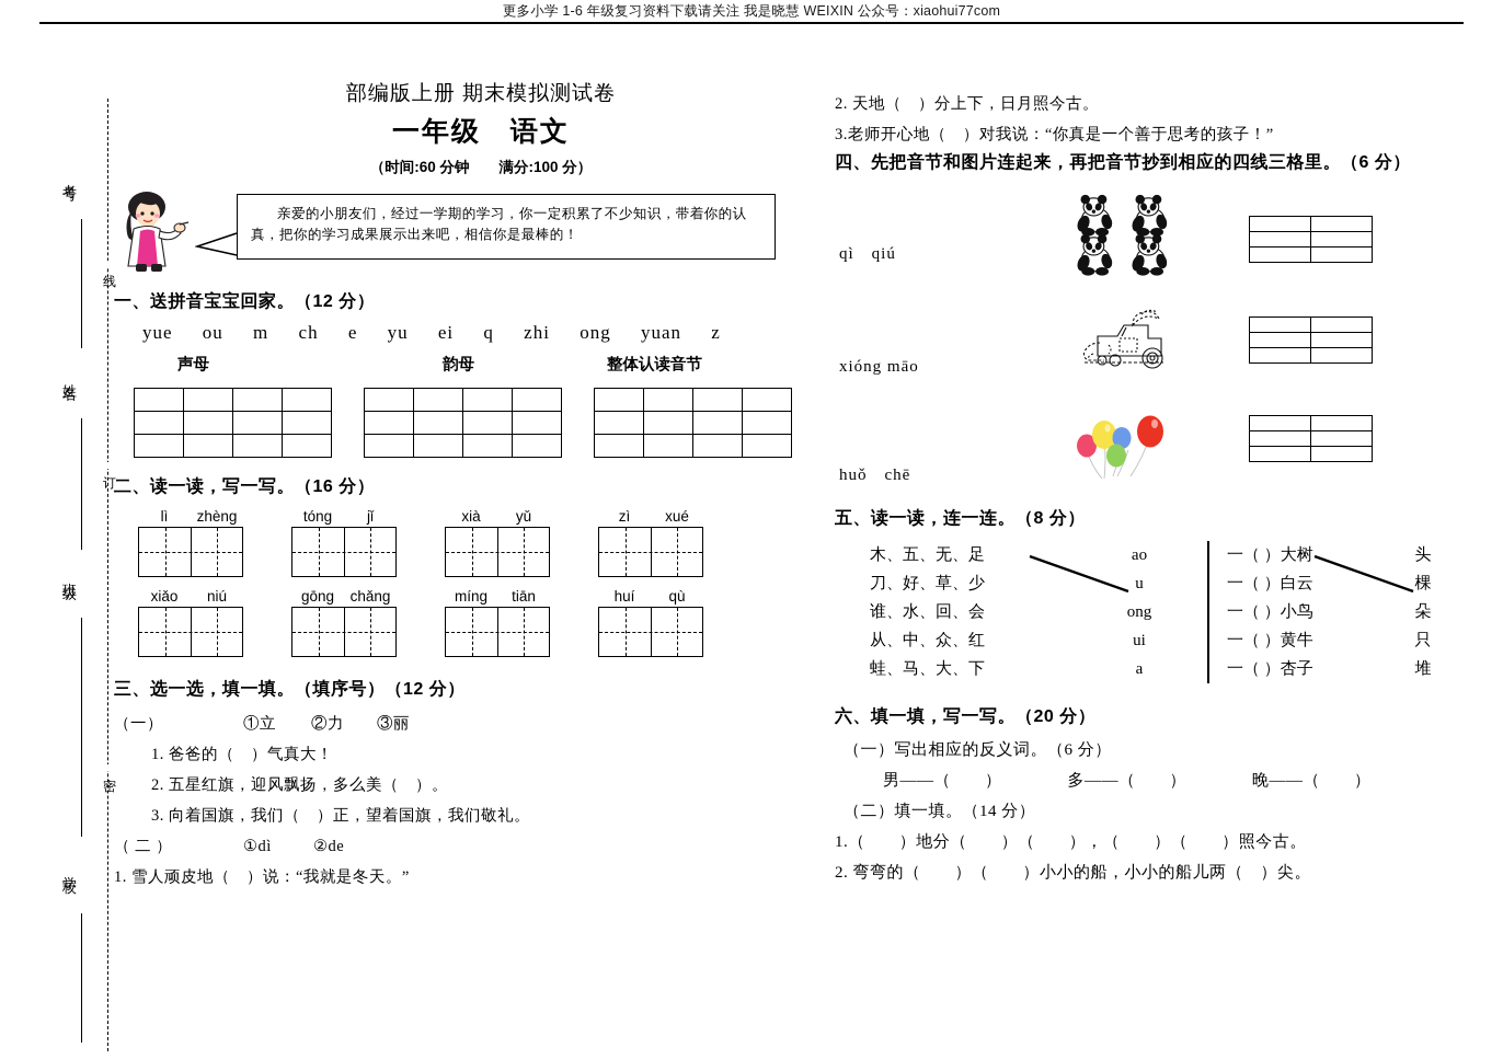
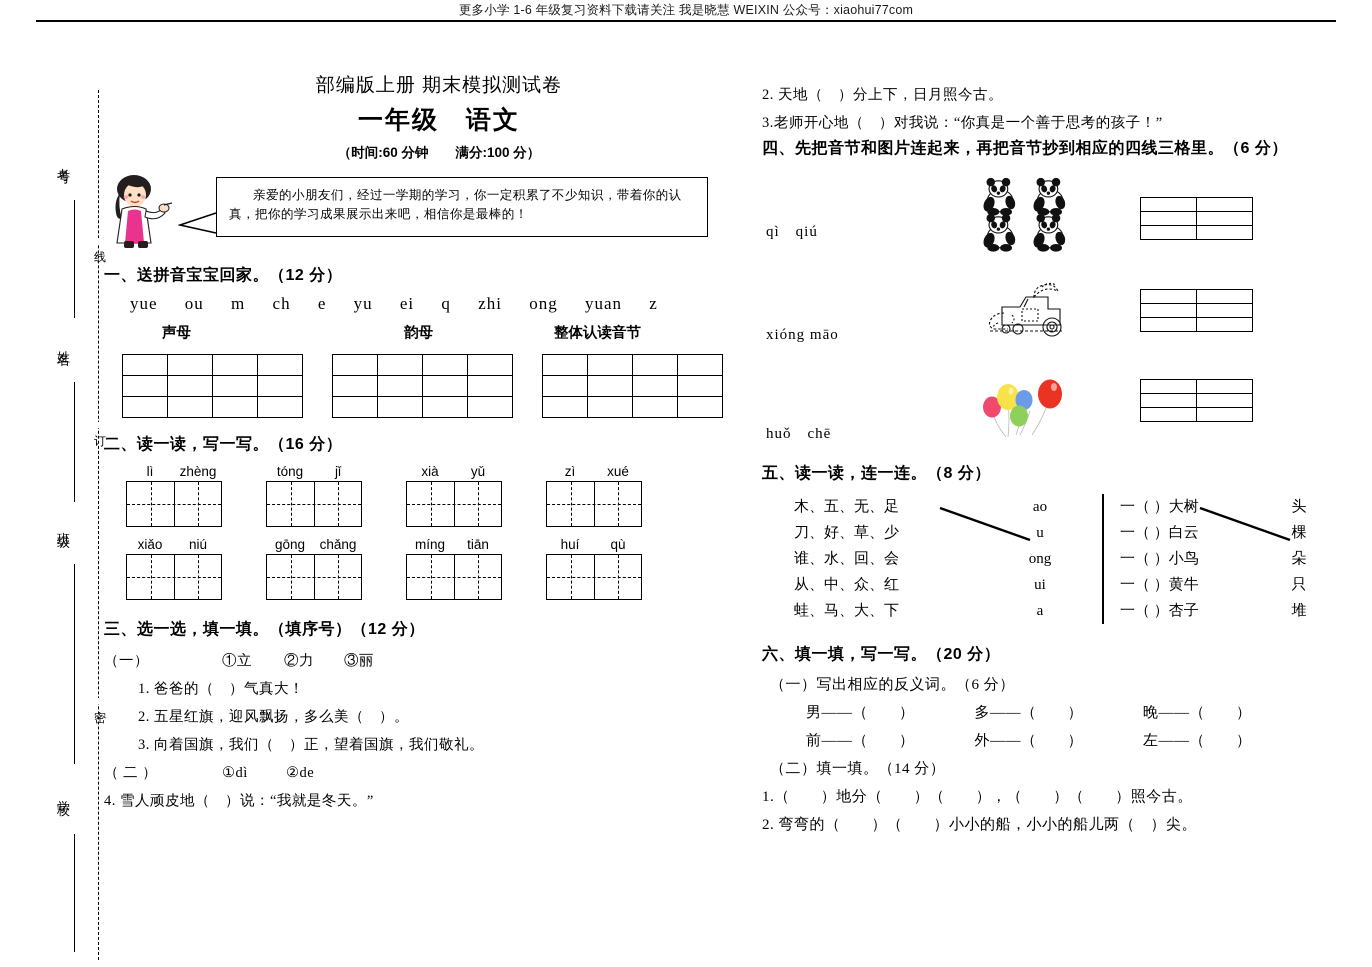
  更多小学 1-6 年级复习资料下载请关注 我是晓慧 WEIXIN 公众号：xiaohui77com
  部编版上册 期末模拟测试卷
  一年级 语文
  （时间:60 分钟 满分:100 分）
  亲爱的小朋友们，经过一学期的学习，你一定积累了不少知识，带着你的认真，把你的学习成果展示出来吧，相信你是最棒的！
  一、送拼音宝宝回家。（12 分）
  yue ou m ch e yu ei q zhi ong yuan z
  声母
  韵母
  整体认读音节
  二、读一读，写一写。（16 分）
  lì zhèng
  tóng jǐ
  xià yǔ
  zì xué
  xiǎo niú
  gōng chǎng
  míng tiān
  huí qù
  三、选一选，填一填。（填序号）（12 分）
  （一）
  ①立
  ②力
  ③丽
  1. 爸爸的（ ）气真大！
  2. 五星红旗，迎风飘扬，多么美（ ）。
  3. 向着国旗，我们（ ）正，望着国旗，我们敬礼。
  （ 二 ）
  ①dì
  ②de
- 1. 雪人顽皮地（ ）说：“我就是冬天。”
+ 4. 雪人顽皮地（ ）说：“我就是冬天。”
  2. 天地（ ）分上下，日月照今古。
  3.老师开心地（ ）对我说：“你真是一个善于思考的孩子！”
  四、先把音节和图片连起来，再把音节抄到相应的四线三格里。（6 分）
  qì qiú
  xióng māo
  huǒ chē
  五、读一读，连一连。（8 分）
  木、五、无、足
  刀、好、草、少
  谁、水、回、会
  从、中、众、红
  蛙、马、大、下
  ao
  u
  ong
  ui
  a
  一（ ）大树
  一（ ）白云
  一（ ）小鸟
  一（ ）黄牛
  一（ ）杏子
  头
  棵
  朵
  只
  堆
  六、填一填，写一写。（20 分）
  （一）写出相应的反义词。（6 分）
  男——（ ）
  多——（ ）
  晚——（ ）
+ 前——（ ）
+ 外——（ ）
+ 左——（ ）
  （二）填一填。（14 分）
  1.（ ）地分（ ）（ ），（ ）（ ）照今古。
  2. 弯弯的（ ）（ ）小小的船，小小的船儿两（ ）尖。
